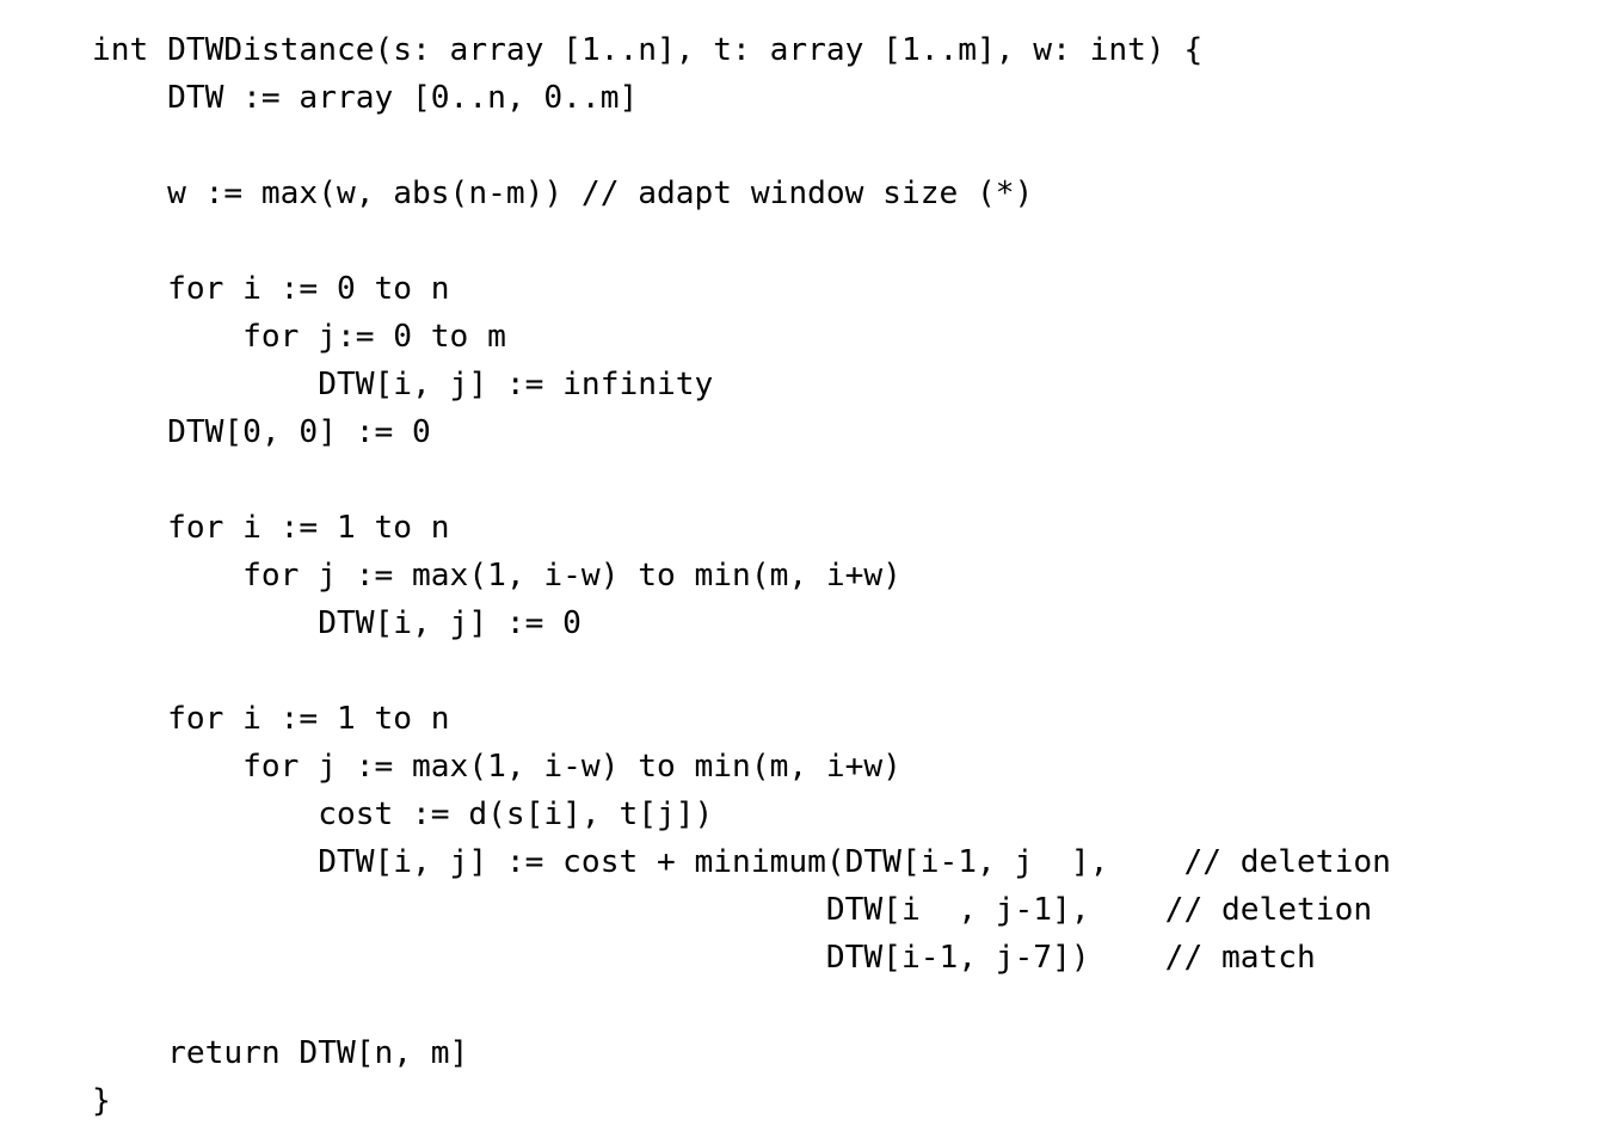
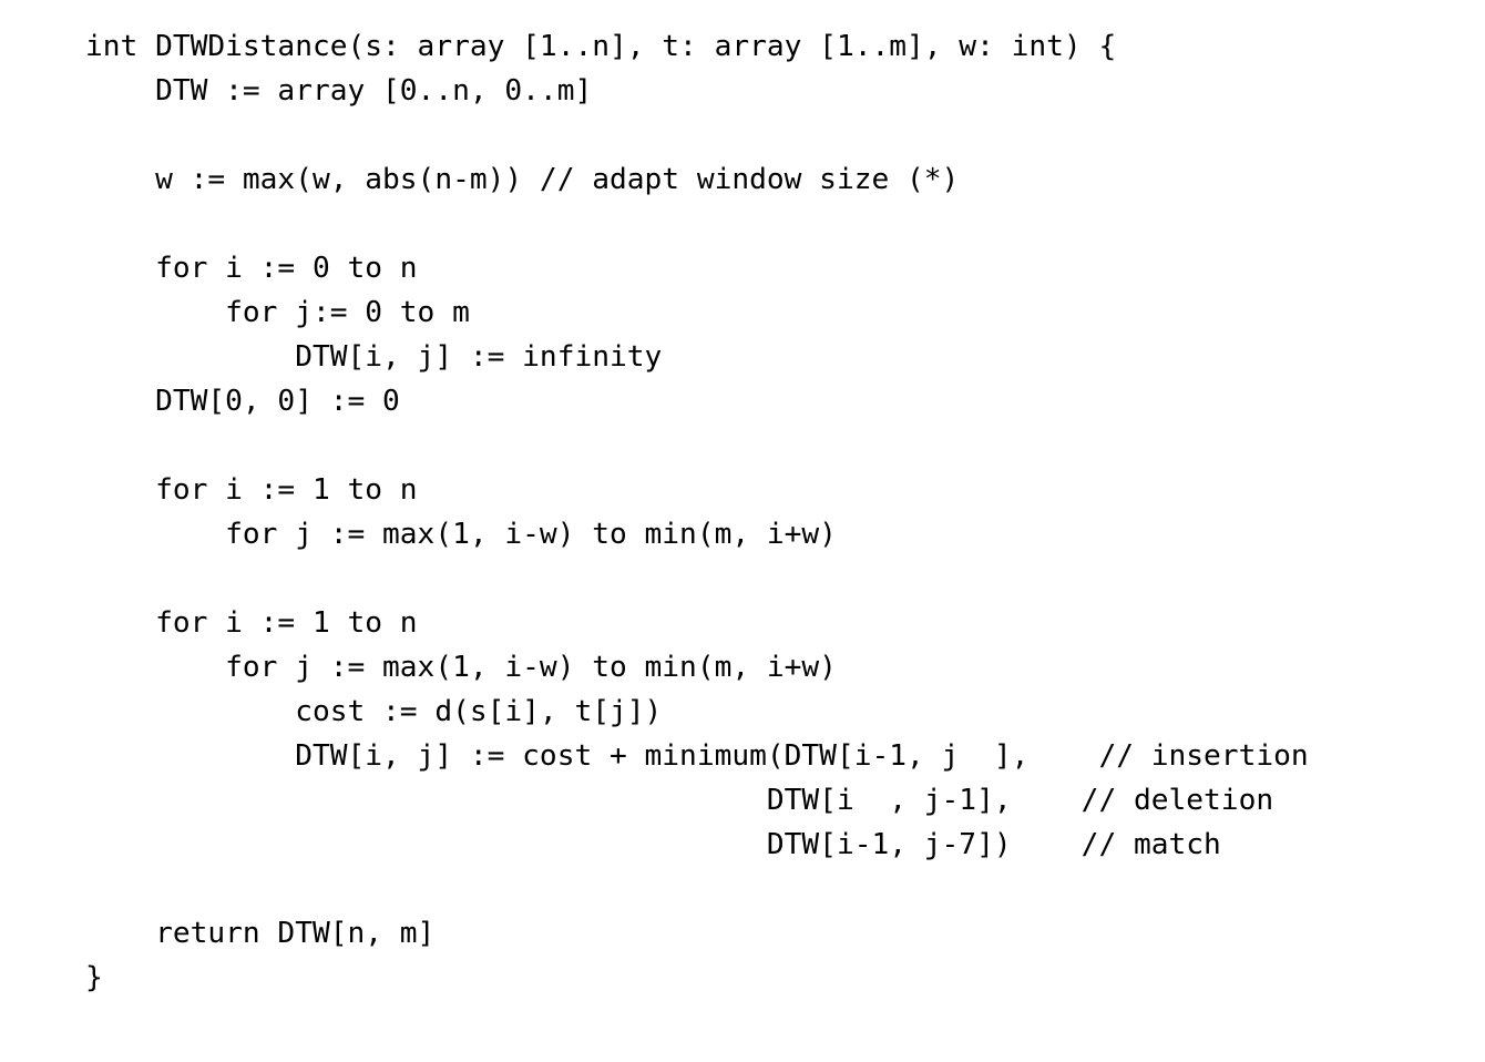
  int DTWDistance(s: array [1..n], t: array [1..m], w: int) {
  DTW := array [0..n, 0..m]
  w := max(w, abs(n-m)) // adapt window size (*)
  for i := 0 to n
  for j:= 0 to m
  DTW[i, j] := infinity
  DTW[0, 0] := 0
  for i := 1 to n
  for j := max(1, i-w) to min(m, i+w)
- DTW[i, j] := 0
  for i := 1 to n
  for j := max(1, i-w) to min(m, i+w)
  cost := d(s[i], t[j])
- DTW[i, j] := cost + minimum(DTW[i-1, j ], // deletion
+ DTW[i, j] := cost + minimum(DTW[i-1, j ], // insertion
  DTW[i , j-1], // deletion
  DTW[i-1, j-7]) // match
  return DTW[n, m]
  }
